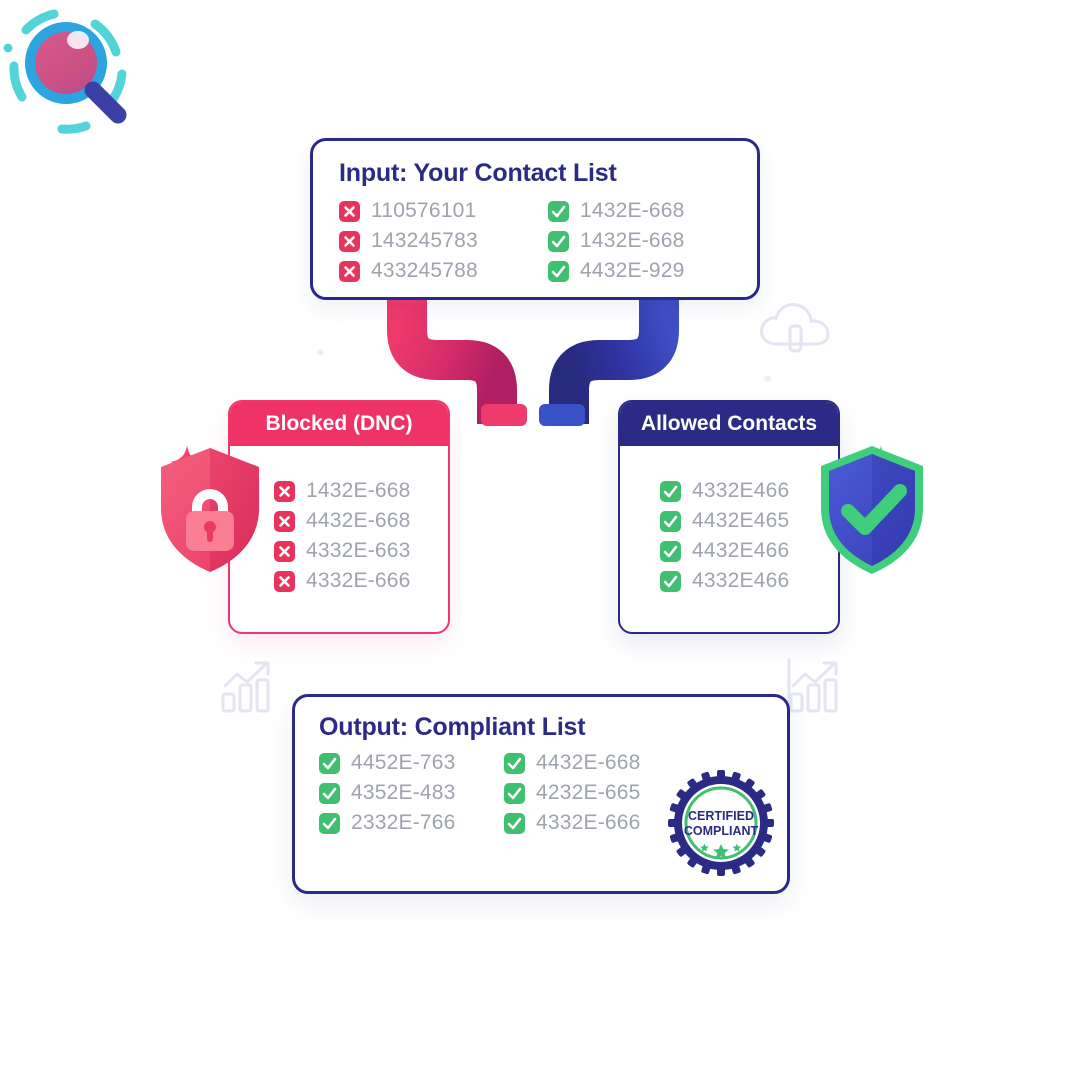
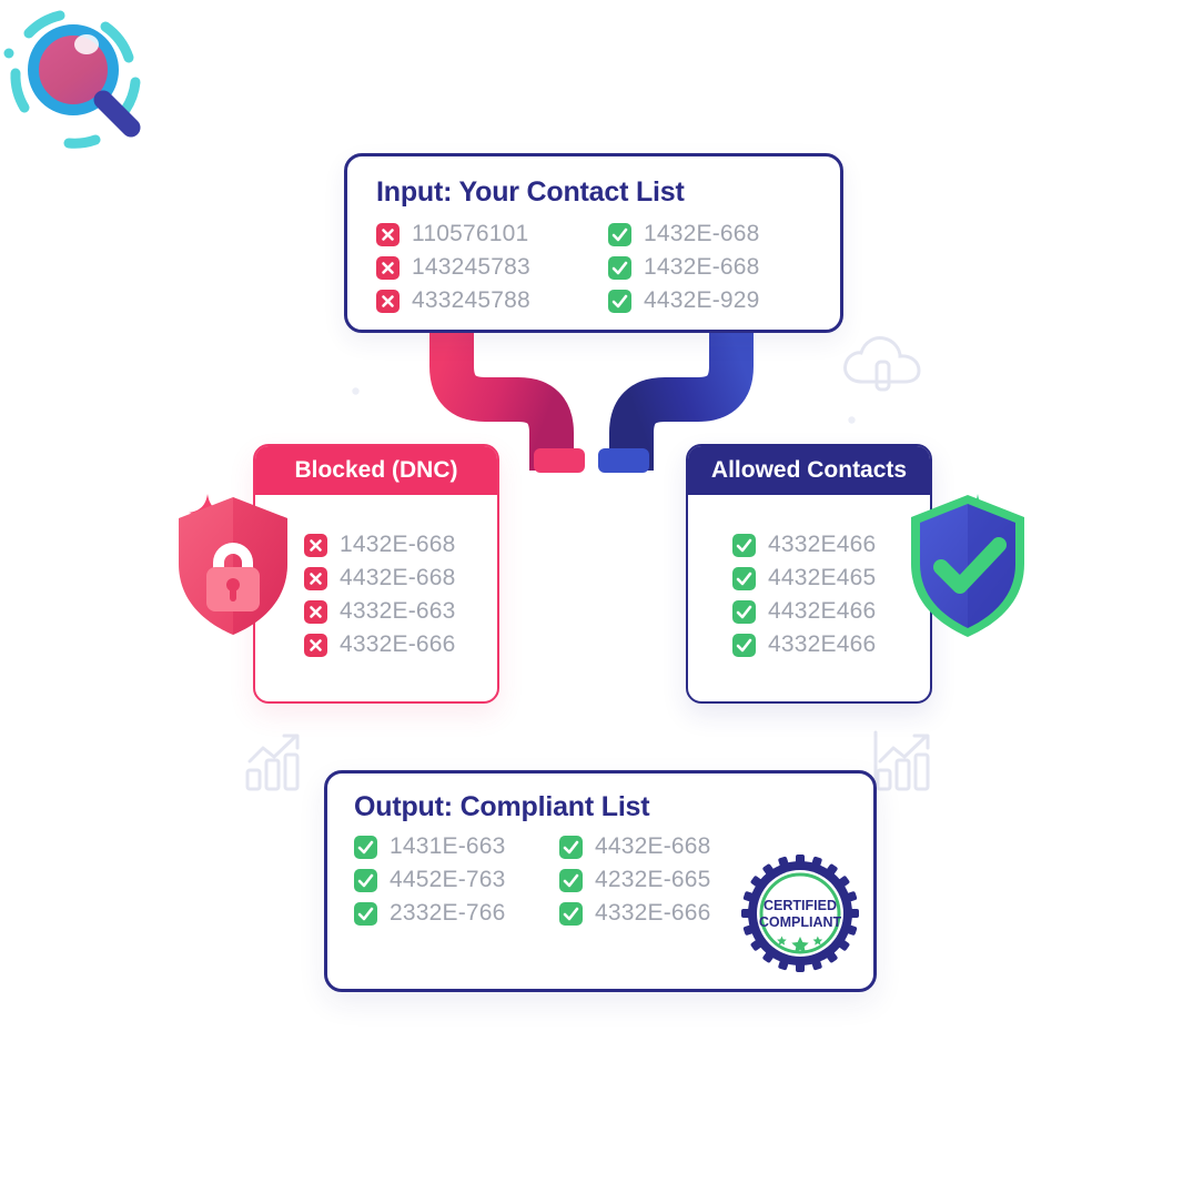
  CERTIFIED
  COMPLIANT
  Input: Your Contact List
  110576101
  143245783
  433245788
  1432E-668
  1432E-668
  4432E-929
  Blocked (DNC)
  1432E-668
  4432E-668
  4332E-663
  4332E-666
  Allowed Contacts
  4332E466
  4432E465
  4432E466
  4332E466
  Output: Compliant List
+ 1431E-663
  4452E-763
- 4352E-483
  2332E-766
  4432E-668
  4232E-665
  4332E-666
